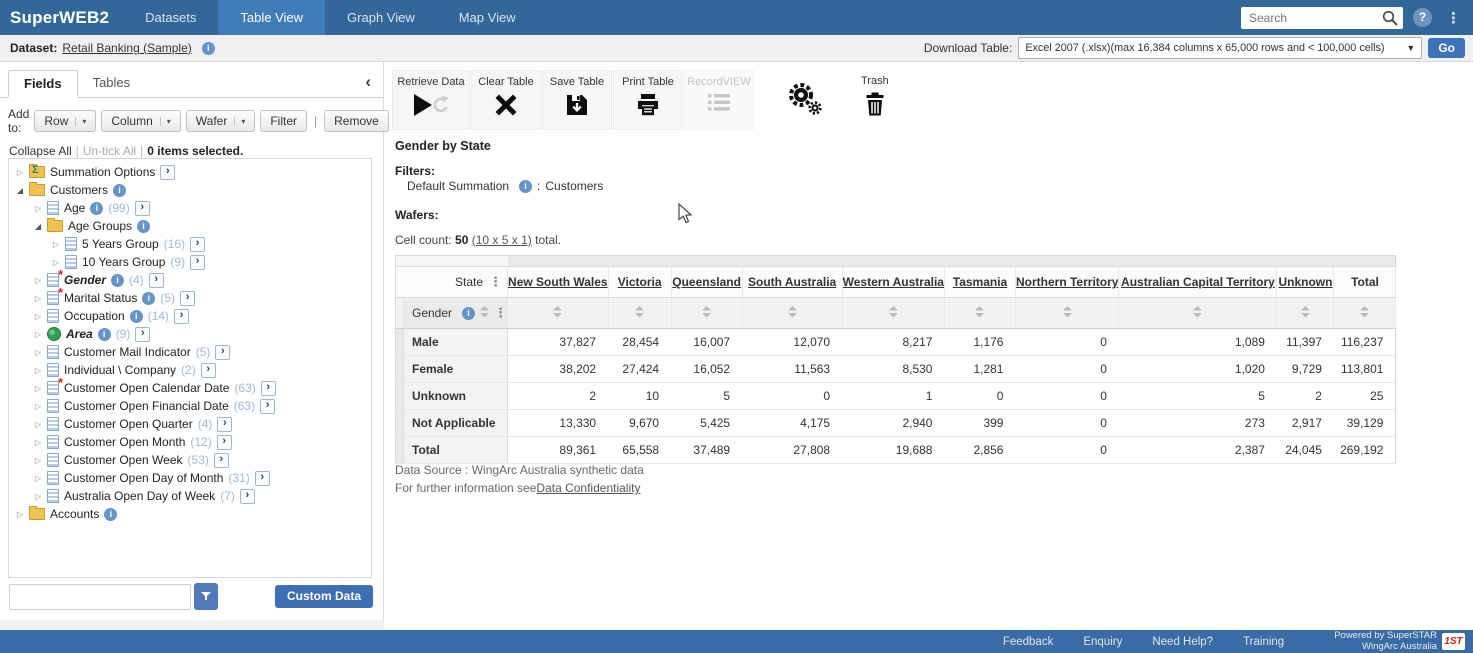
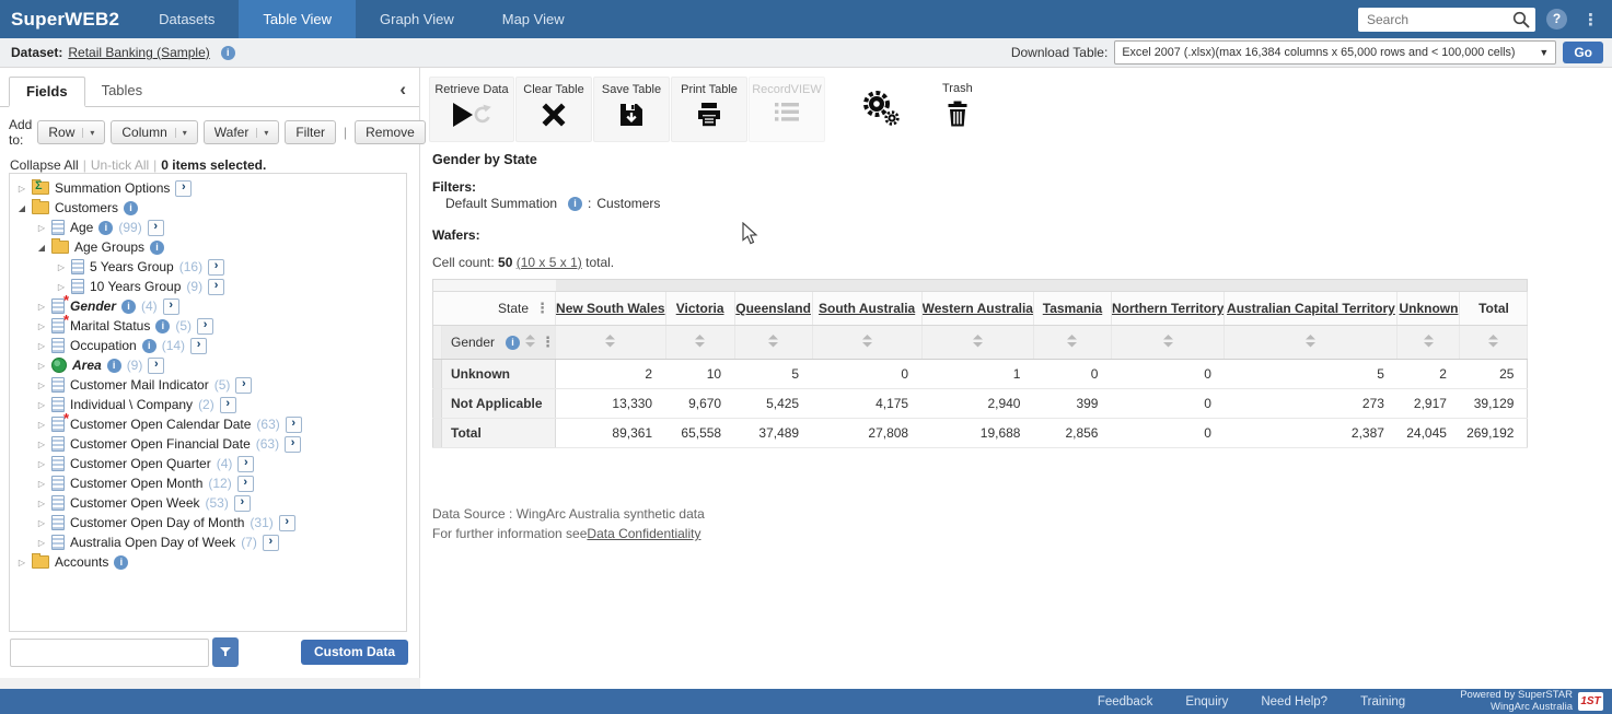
  SuperWEB2
  Datasets
  Table View
  Graph View
  Map View
  Search
  Dataset:
  Retail Banking (Sample)
  Download Table:
  Excel 2007 (.xlsx)(max 16,384 columns x 65,000 rows and < 100,000 cells)
  Go
  Fields
  Tables
  Add to:
  Row
  Column
  Wafer
  Filter
  Remove
  Collapse All Un-tick All 0 items selected.
  Summation Options
  Customers
  Age
  (99)
  Age Groups
  5 Years Group
  (16)
  10 Years Group
  (9)
  Gender
  (4)
  Marital Status
  (5)
  Occupation
  (14)
  Area
  (9)
  Customer Mail Indicator
  (5)
  Individual \ Company
  (2)
  Customer Open Calendar Date
  (63)
  Customer Open Financial Date
  (63)
  Customer Open Quarter
  (4)
  Customer Open Month
  (12)
  Customer Open Week
  (53)
  Customer Open Day of Month
  (31)
  Australia Open Day of Week
  (7)
  Accounts
  Custom Data
  Retrieve Data
  Clear Table
  Save Table
  Print Table
  RecordVIEW
  Trash
  Gender by State
  Filters:
  Default Summation
  :
  Customers
  Wafers:
  Cell count: 50 (10 x 5 x 1) total.
  State	New South Wales	Victoria	Queensland	South Australia	Western Australia	Tasmania	Northern Territory	Australian Capital Territory	Unknown	Total
  	Gender
- 	Male	37,827	28,454	16,007	12,070	8,217	1,176	0	1,089	11,397	116,237
- 	Female	38,202	27,424	16,052	11,563	8,530	1,281	0	1,020	9,729	113,801
  	Unknown	2	10	5	0	1	0	0	5	2	25
  	Not Applicable	13,330	9,670	5,425	4,175	2,940	399	0	273	2,917	39,129
  	Total	89,361	65,558	37,489	27,808	19,688	2,856	0	2,387	24,045	269,192
  Data Source : WingArc Australia synthetic data
  For further information seeData Confidentiality
  Feedback
  Enquiry
  Need Help?
  Training
  Powered by SuperSTAR
  WingArc Australia
  1ST
